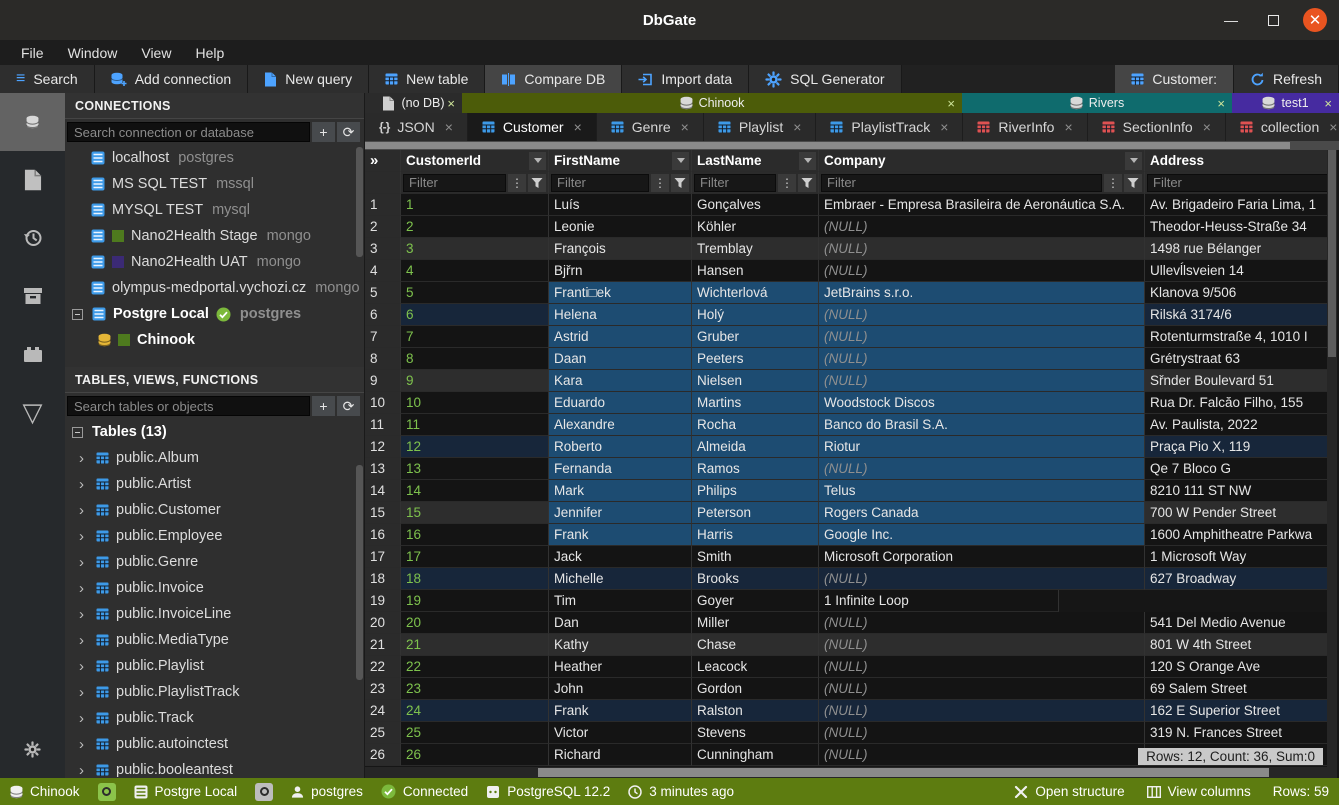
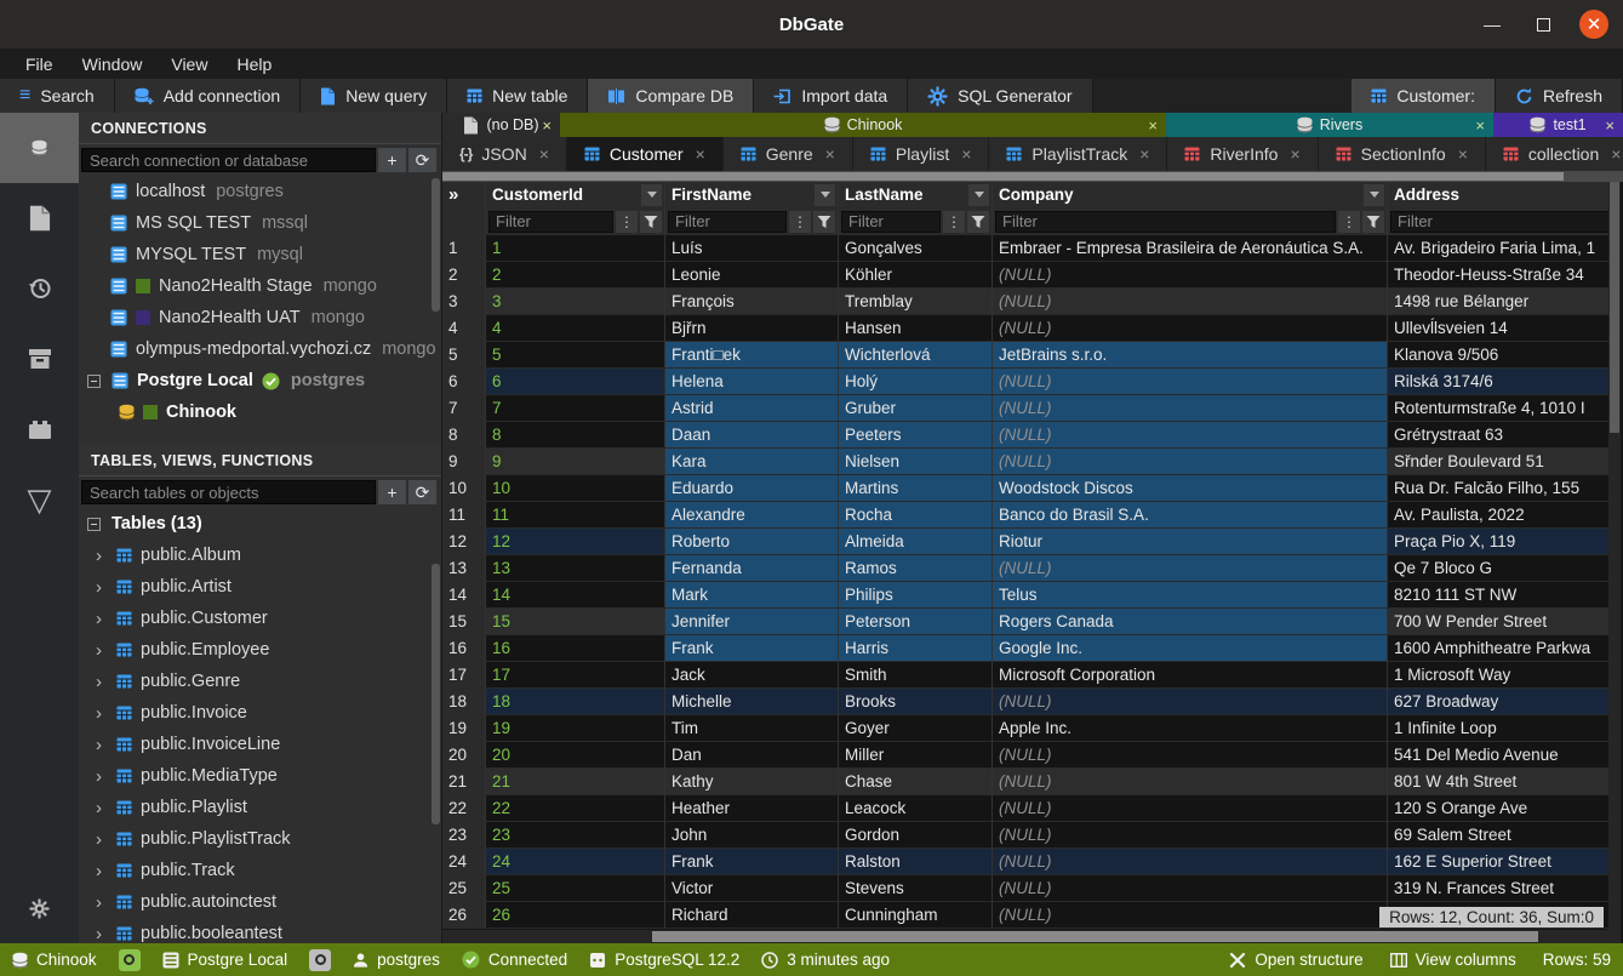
  DbGate
  —
  ✕
  File
  Window
  View
  Help
  ≡
  Search
  Add connection
  New query
  New table
  Compare DB
  Import data
  SQL Generator
  Customer:
  Refresh
  ▽
  CONNECTIONS
  Search connection or database
  +
  ⟳
  localhost
  postgres
  MS SQL TEST
  mssql
  MYSQL TEST
  mysql
  Nano2Health Stage
  mongo
  Nano2Health UAT
  mongo
  olympus-medportal.vychozi.cz
  mongo
  Postgre Local
  postgres
  Chinook
  TABLES, VIEWS, FUNCTIONS
  Search tables or objects
  +
  ⟳
  Tables (13)
  ›
  public.Album
  ›
  public.Artist
  ›
  public.Customer
  ›
  public.Employee
  ›
  public.Genre
  ›
  public.Invoice
  ›
  public.InvoiceLine
  ›
  public.MediaType
  ›
  public.Playlist
  ›
  public.PlaylistTrack
  ›
  public.Track
  ›
  public.autoinctest
  ›
  public.booleantest
  (no DB)
  ×
  Chinook
  ×
  Rivers
  ×
  test1
  ×
  {-}
  JSON
  ×
  Customer
  ×
  Genre
  ×
  Playlist
  ×
  PlaylistTrack
  ×
  RiverInfo
  ×
  SectionInfo
  ×
  collection
  ×
  »
  CustomerId
  FirstName
  LastName
  Company
  Address
  Filter
  ⋮
  Filter
  ⋮
  Filter
  ⋮
  Filter
  ⋮
  Filter
  1
  1
  Luís
  Gonçalves
  Embraer - Empresa Brasileira de Aeronáutica S.A.
  Av. Brigadeiro Faria Lima, 1
  2
  2
  Leonie
  Köhler
  (NULL)
  Theodor-Heuss-Straße 34
  3
  3
  François
  Tremblay
  (NULL)
  1498 rue Bélanger
  4
  4
  Bjřrn
  Hansen
  (NULL)
  Ullevĺlsveien 14
  5
  5
  Franti□ek
  Wichterlová
  JetBrains s.r.o.
  Klanova 9/506
  6
  6
  Helena
  Holý
  (NULL)
  Rilská 3174/6
  7
  7
  Astrid
  Gruber
  (NULL)
  Rotenturmstraße 4, 1010 I
  8
  8
  Daan
  Peeters
  (NULL)
  Grétrystraat 63
  9
  9
  Kara
  Nielsen
  (NULL)
  Sřnder Boulevard 51
  10
  10
  Eduardo
  Martins
  Woodstock Discos
  Rua Dr. Falcăo Filho, 155
  11
  11
  Alexandre
  Rocha
  Banco do Brasil S.A.
  Av. Paulista, 2022
  12
  12
  Roberto
  Almeida
  Riotur
  Praça Pio X, 119
  13
  13
  Fernanda
  Ramos
  (NULL)
  Qe 7 Bloco G
  14
  14
  Mark
  Philips
  Telus
  8210 111 ST NW
  15
  15
  Jennifer
  Peterson
  Rogers Canada
  700 W Pender Street
  16
  16
  Frank
  Harris
  Google Inc.
  1600 Amphitheatre Parkwa
  17
  17
  Jack
  Smith
  Microsoft Corporation
  1 Microsoft Way
  18
  18
  Michelle
  Brooks
  (NULL)
  627 Broadway
  19
  19
  Tim
  Goyer
+ Apple Inc.
  1 Infinite Loop
  20
  20
  Dan
  Miller
  (NULL)
  541 Del Medio Avenue
  21
  21
  Kathy
  Chase
  (NULL)
  801 W 4th Street
  22
  22
  Heather
  Leacock
  (NULL)
  120 S Orange Ave
  23
  23
  John
  Gordon
  (NULL)
  69 Salem Street
  24
  24
  Frank
  Ralston
  (NULL)
  162 E Superior Street
  25
  25
  Victor
  Stevens
  (NULL)
  319 N. Frances Street
  26
  26
  Richard
  Cunningham
  (NULL)
  Rows: 12, Count: 36, Sum:0
  Chinook
  Postgre Local
  postgres
  Connected
  PostgreSQL 12.2
  3 minutes ago
  Open structure
  View columns
  Rows: 59
